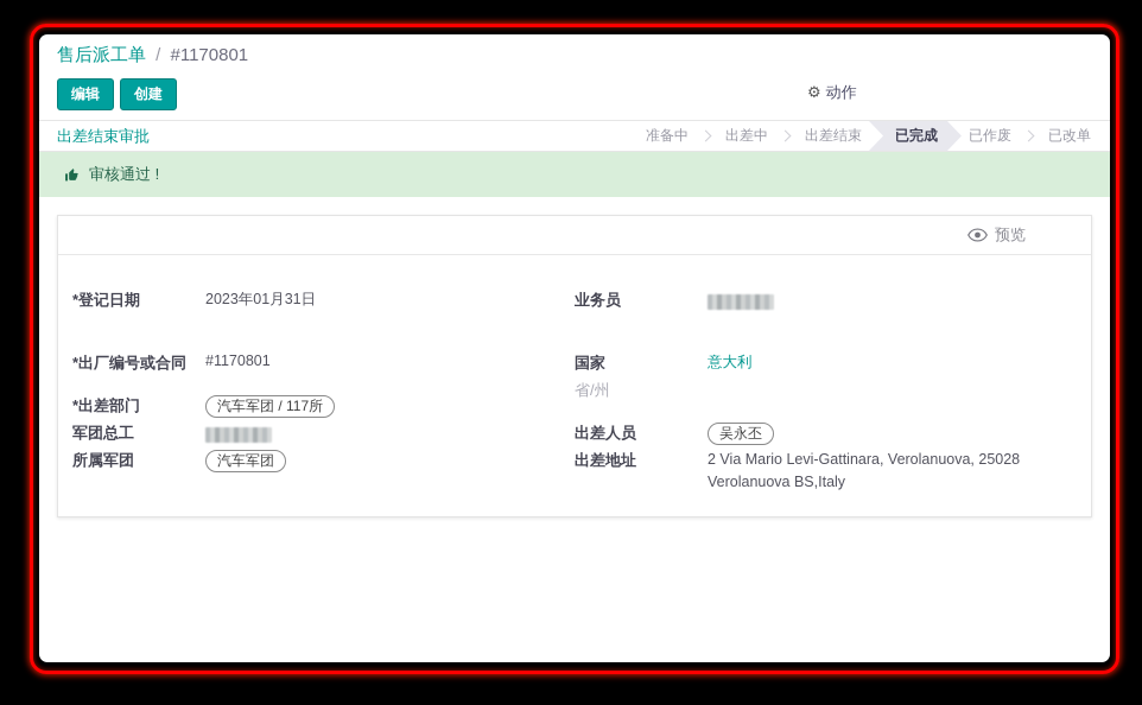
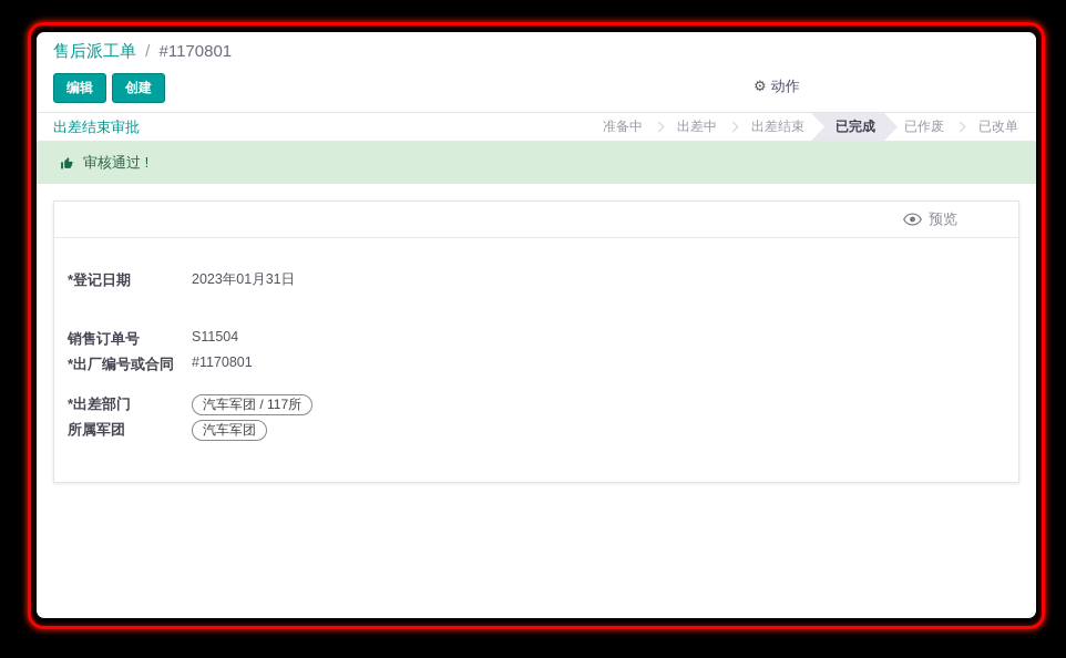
  售后派工单 / #1170801
  编辑
  创建
  ⚙
  动作
  出差结束审批
  准备中
  出差中
  出差结束
  已完成
  已作废
  已改单
  审核通过 !
  预览
  *登记日期
  2023年01月31日
+ 销售订单号
+ S11504
  *出厂编号或合同
  #1170801
  *出差部门
  汽车军团 / 117所
- 军团总工
  所属军团
  汽车军团
- 业务员
- 国家
- 意大利
- 省/州
- 出差人员
- 吴永丕
- 出差地址
- 2 Via Mario Levi-Gattinara, Verolanuova, 25028 Verolanuova BS,Italy
